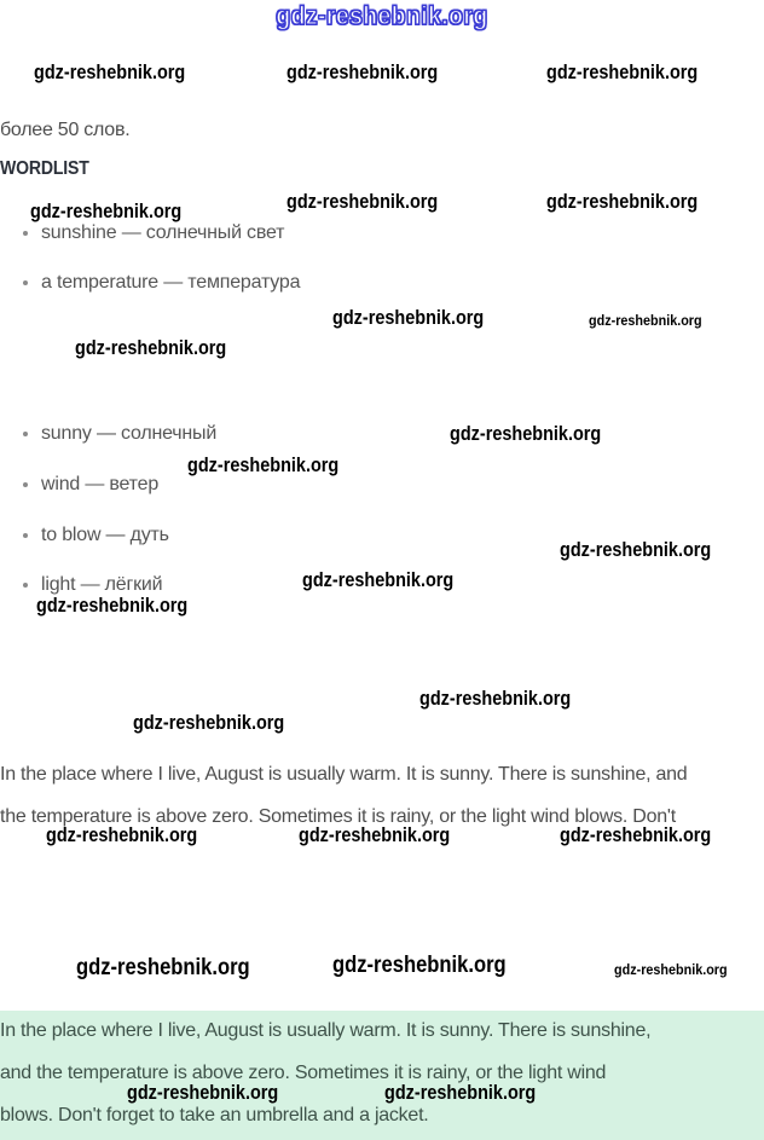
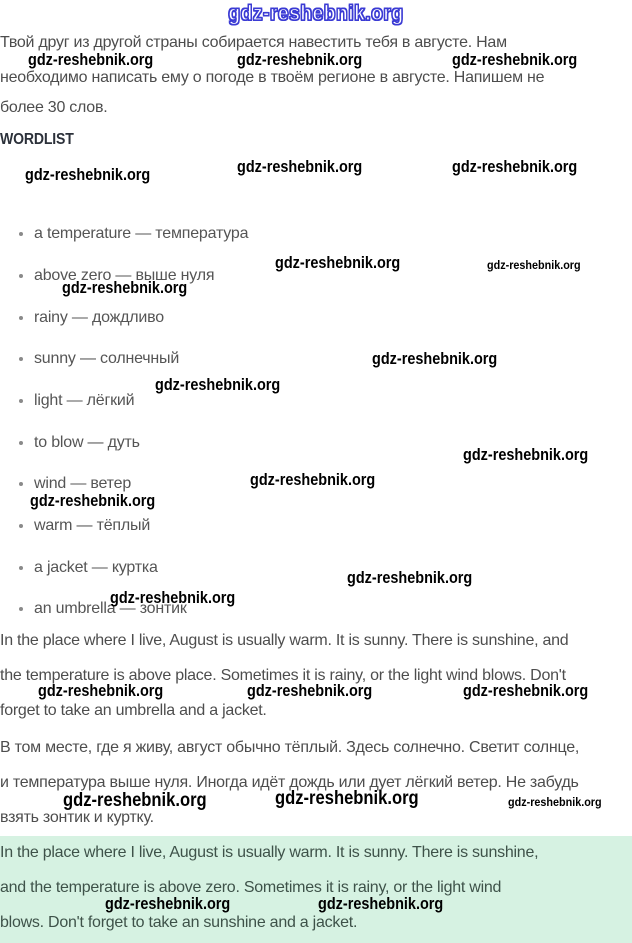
  gdz-reshebnik.org
+ Твой друг из другой страны собирается навестить тебя в августе. Нам
+ необходимо написать ему о погоде в твоём регионе в августе. Напишем не
- более 50 слов.
+ более 30 слов.
  gdz-reshebnik.org
  gdz-reshebnik.org
  gdz-reshebnik.org
  WORDLIST
  gdz-reshebnik.org
  gdz-reshebnik.org
  gdz-reshebnik.org
- sunshine — солнечный свет
  a temperature — температура
+ above zero — выше нуля
+ rainy — дождливо
  sunny — солнечный
- wind — ветер
+ light — лёгкий
  to blow — дуть
- light — лёгкий
+ wind — ветер
+ warm — тёплый
+ a jacket — куртка
+ an umbrella — зонтик
  gdz-reshebnik.org
  gdz-reshebnik.org
  gdz-reshebnik.org
  gdz-reshebnik.org
  gdz-reshebnik.org
  gdz-reshebnik.org
  gdz-reshebnik.org
  gdz-reshebnik.org
  gdz-reshebnik.org
  gdz-reshebnik.org
  In the place where I live, August is usually warm. It is sunny. There is sunshine, and
- the temperature is above zero. Sometimes it is rainy, or the light wind blows. Don't
+ the temperature is above place. Sometimes it is rainy, or the light wind blows. Don't
+ forget to take an umbrella and a jacket.
  gdz-reshebnik.org
  gdz-reshebnik.org
  gdz-reshebnik.org
+ В том месте, где я живу, август обычно тёплый. Здесь солнечно. Светит солнце,
+ и температура выше нуля. Иногда идёт дождь или дует лёгкий ветер. Не забудь
+ взять зонтик и куртку.
  gdz-reshebnik.org
  gdz-reshebnik.org
  gdz-reshebnik.org
  In the place where I live, August is usually warm. It is sunny. There is sunshine,
  and the temperature is above zero. Sometimes it is rainy, or the light wind
- blows. Don't forget to take an umbrella and a jacket.
+ blows. Don't forget to take an sunshine and a jacket.
  gdz-reshebnik.org
  gdz-reshebnik.org
